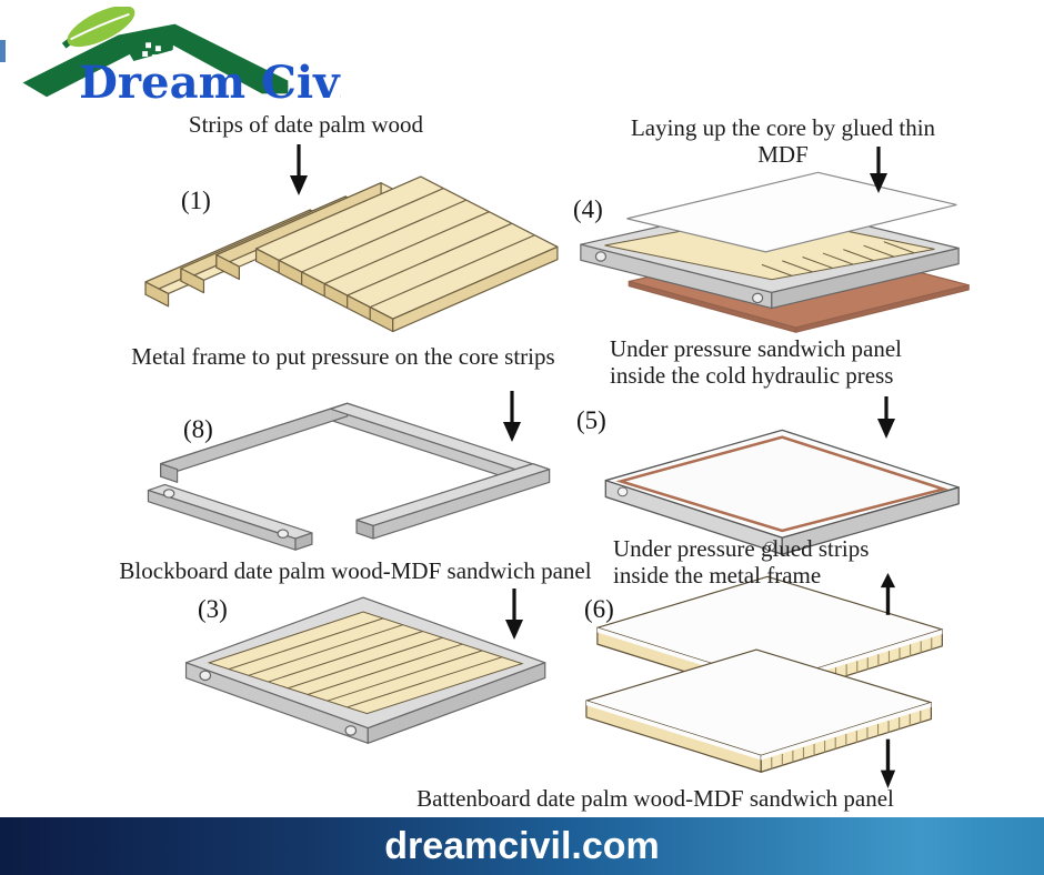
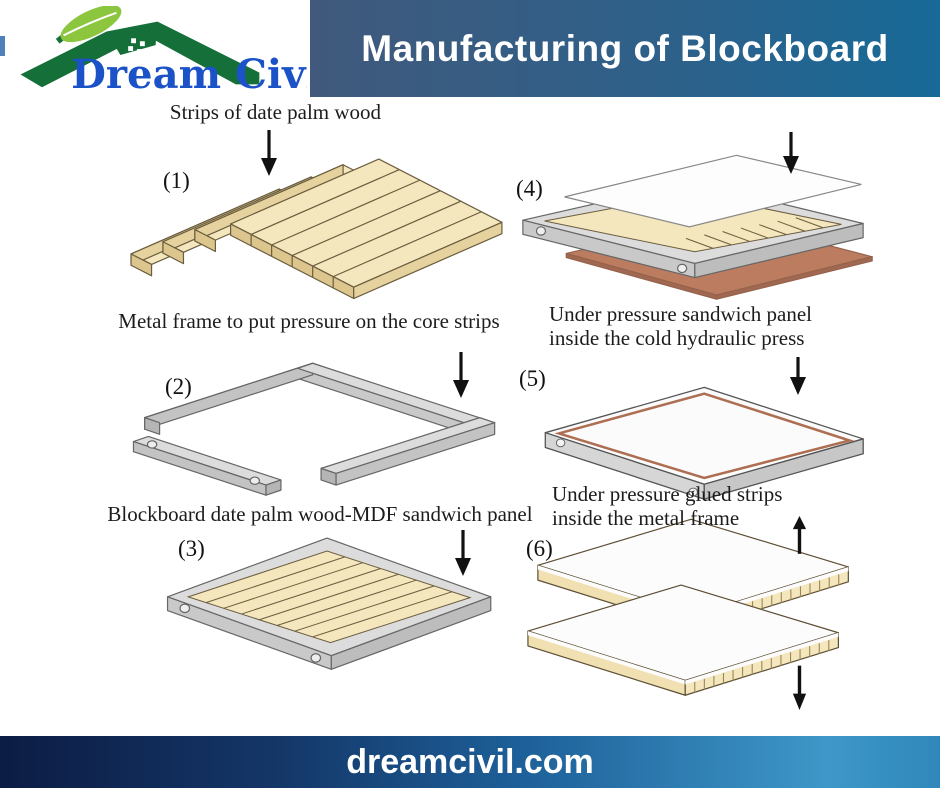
  Dream Civ
+ Manufacturing of Blockboard
  Strips of date palm wood
  Metal frame to put pressure on the core strips
  Blockboard date palm wood-MDF sandwich panel
- Laying up the core by glued thin MDF
  Under pressure sandwich panel inside the cold hydraulic press
  Under pressure glued strips inside the metal frame
- Battenboard date palm wood-MDF sandwich panel
  (1)
- (8)
+ (2)
  (3)
  (4)
  (5)
  (6)
  dreamcivil.com
